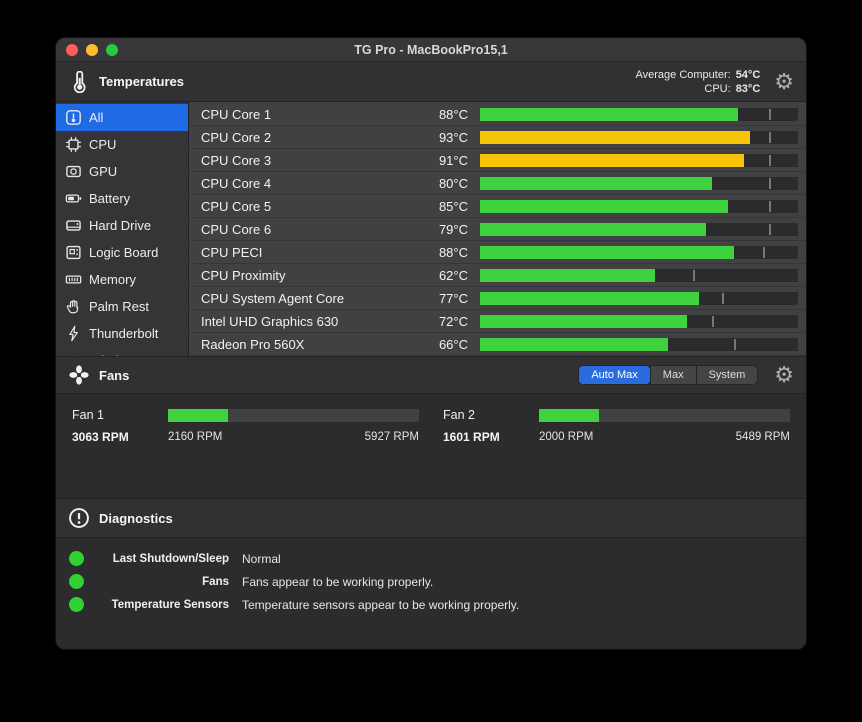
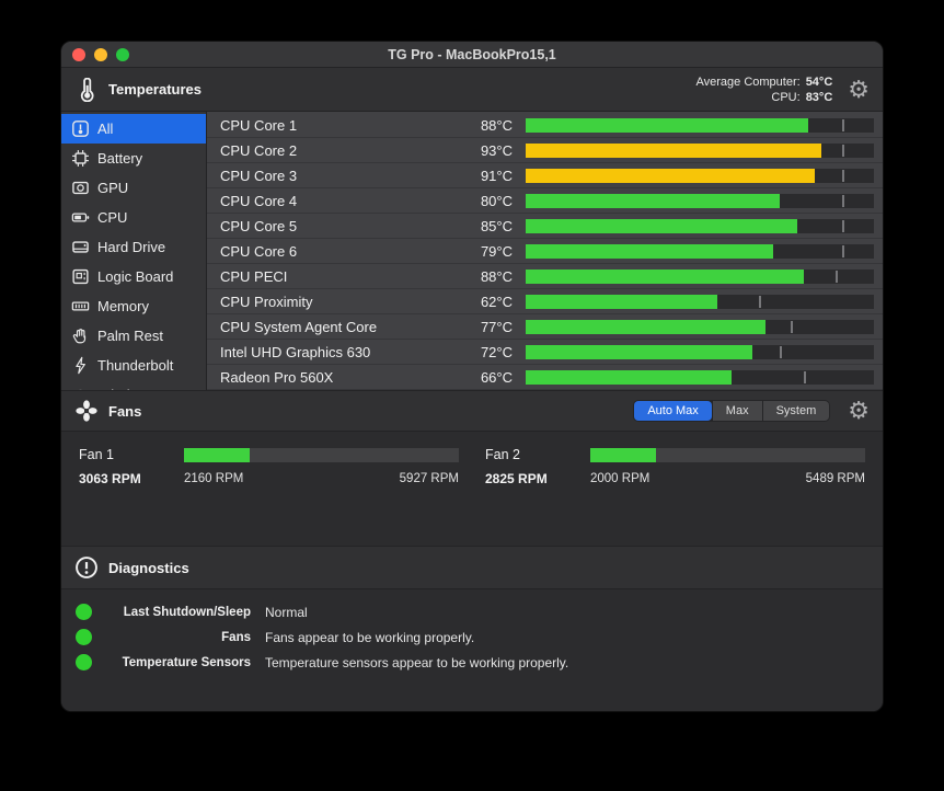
  TG Pro - MacBookPro15,1
  Temperatures
  Average Computer: 54°C
  CPU: 83°C
  ⚙
  All
- CPU
+ Battery
  GPU
- Battery
+ CPU
  Hard Drive
  Logic Board
  Memory
  Palm Rest
  Thunderbolt
  CPU Core 1
  88°C
  CPU Core 2
  93°C
  CPU Core 3
  91°C
  CPU Core 4
  80°C
  CPU Core 5
  85°C
  CPU Core 6
  79°C
  CPU PECI
  88°C
  CPU Proximity
  62°C
  CPU System Agent Core
  77°C
  Intel UHD Graphics 630
  72°C
  Radeon Pro 560X
  66°C
  Fans
  Auto Max
  Max
  System
  ⚙
  Fan 1
  3063 RPM
  2160 RPM
  5927 RPM
  Fan 2
- 1601 RPM
+ 2825 RPM
  2000 RPM
  5489 RPM
  Diagnostics
  Last Shutdown/Sleep
  Normal
  Fans
  Fans appear to be working properly.
  Temperature Sensors
  Temperature sensors appear to be working properly.
